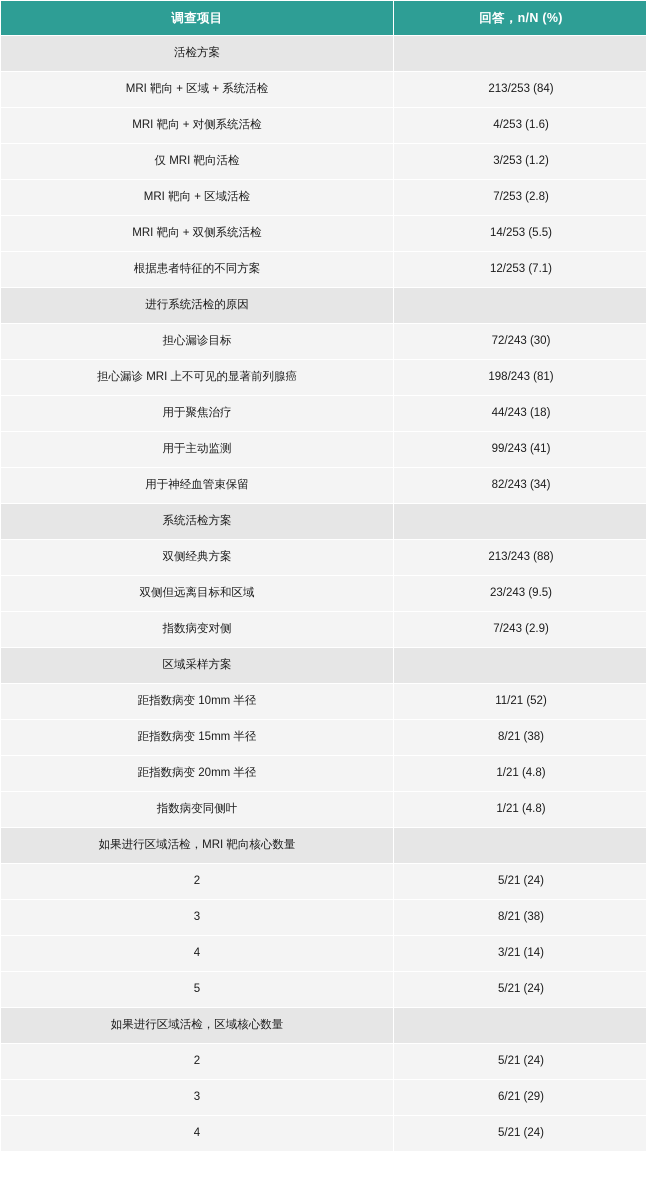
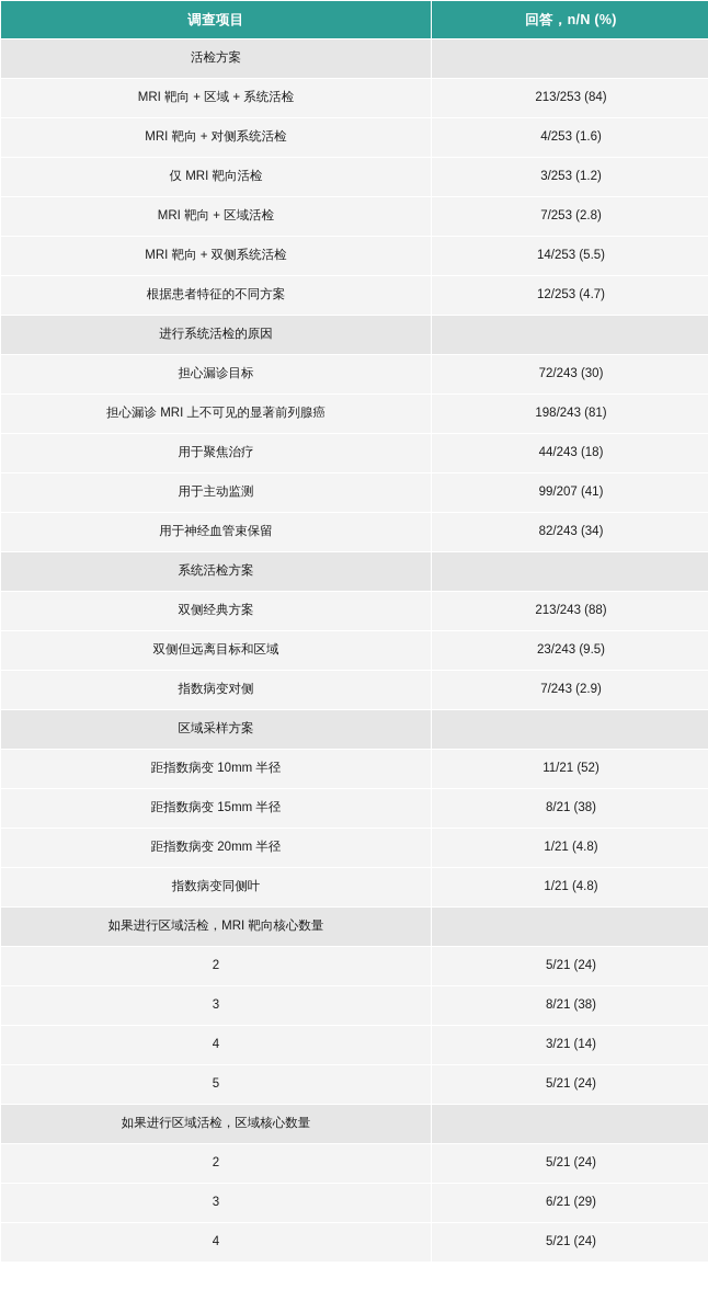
  调查项目	回答，n/N (%)
  活检方案
  MRI 靶向 + 区域 + 系统活检	213/253 (84)
  MRI 靶向 + 对侧系统活检	4/253 (1.6)
  仅 MRI 靶向活检	3/253 (1.2)
  MRI 靶向 + 区域活检	7/253 (2.8)
  MRI 靶向 + 双侧系统活检	14/253 (5.5)
- 根据患者特征的不同方案	12/253 (7.1)
+ 根据患者特征的不同方案	12/253 (4.7)
  进行系统活检的原因
  担心漏诊目标	72/243 (30)
  担心漏诊 MRI 上不可见的显著前列腺癌	198/243 (81)
  用于聚焦治疗	44/243 (18)
- 用于主动监测	99/243 (41)
+ 用于主动监测	99/207 (41)
  用于神经血管束保留	82/243 (34)
  系统活检方案
  双侧经典方案	213/243 (88)
  双侧但远离目标和区域	23/243 (9.5)
  指数病变对侧	7/243 (2.9)
  区域采样方案
  距指数病变 10mm 半径	11/21 (52)
  距指数病变 15mm 半径	8/21 (38)
  距指数病变 20mm 半径	1/21 (4.8)
  指数病变同侧叶	1/21 (4.8)
  如果进行区域活检，MRI 靶向核心数量
  2	5/21 (24)
  3	8/21 (38)
  4	3/21 (14)
  5	5/21 (24)
  如果进行区域活检，区域核心数量
  2	5/21 (24)
  3	6/21 (29)
  4	5/21 (24)
